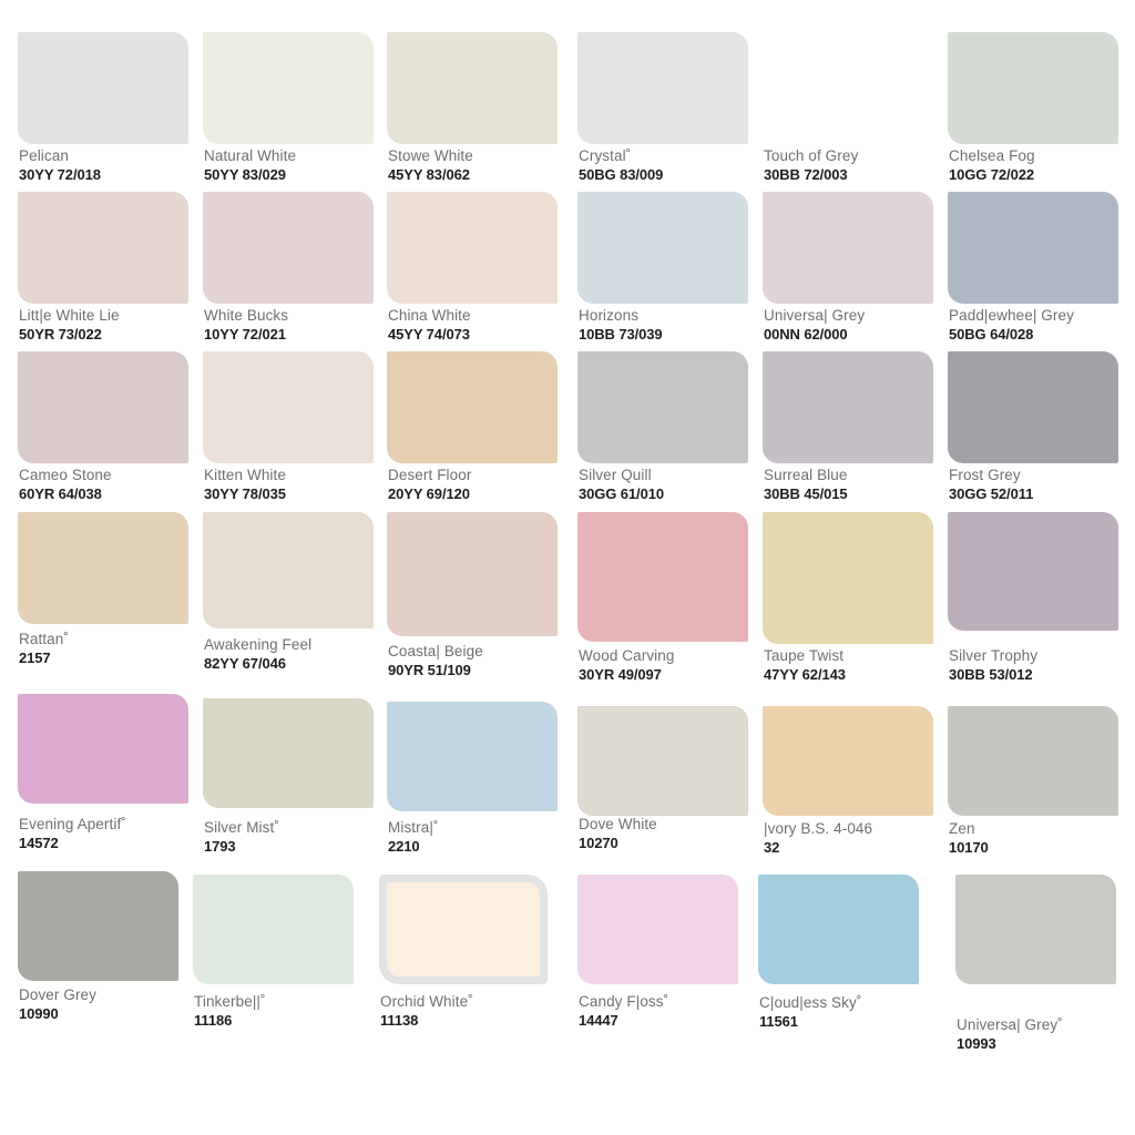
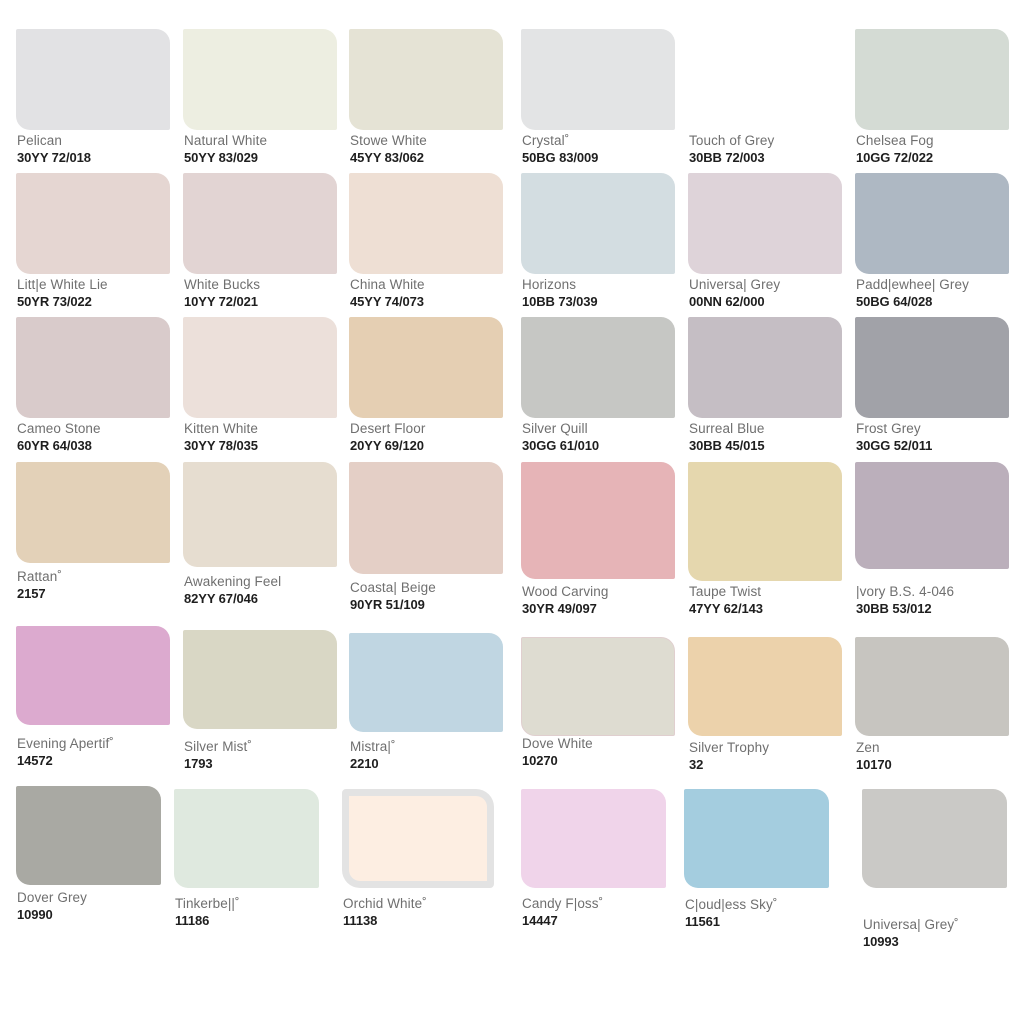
  Pelican
  30YY 72/018
  Natural White
  50YY 83/029
  Stowe White
  45YY 83/062
  Crystal˚
  50BG 83/009
  Touch of Grey
  30BB 72/003
  Chelsea Fog
  10GG 72/022
  Litt|e White Lie
  50YR 73/022
  White Bucks
  10YY 72/021
  China White
  45YY 74/073
  Horizons
  10BB 73/039
  Universa| Grey
  00NN 62/000
  Padd|ewhee| Grey
  50BG 64/028
  Cameo Stone
  60YR 64/038
  Kitten White
  30YY 78/035
  Desert Floor
  20YY 69/120
  Silver Quill
  30GG 61/010
  Surreal Blue
  30BB 45/015
  Frost Grey
  30GG 52/011
  Rattan˚
  2157
  Awakening Feel
  82YY 67/046
  Coasta| Beige
  90YR 51/109
  Wood Carving
  30YR 49/097
  Taupe Twist
  47YY 62/143
- Silver Trophy
+ |vory B.S. 4-046
  30BB 53/012
  Evening Apertif˚
  14572
  Silver Mist˚
  1793
  Mistra|˚
  2210
  Dove White
  10270
- |vory B.S. 4-046
+ Silver Trophy
  32
  Zen
  10170
  Dover Grey
  10990
  Tinkerbe||˚
  11186
  Orchid White˚
  11138
  Candy F|oss˚
  14447
  C|oud|ess Sky˚
  11561
  Universa| Grey˚
  10993
